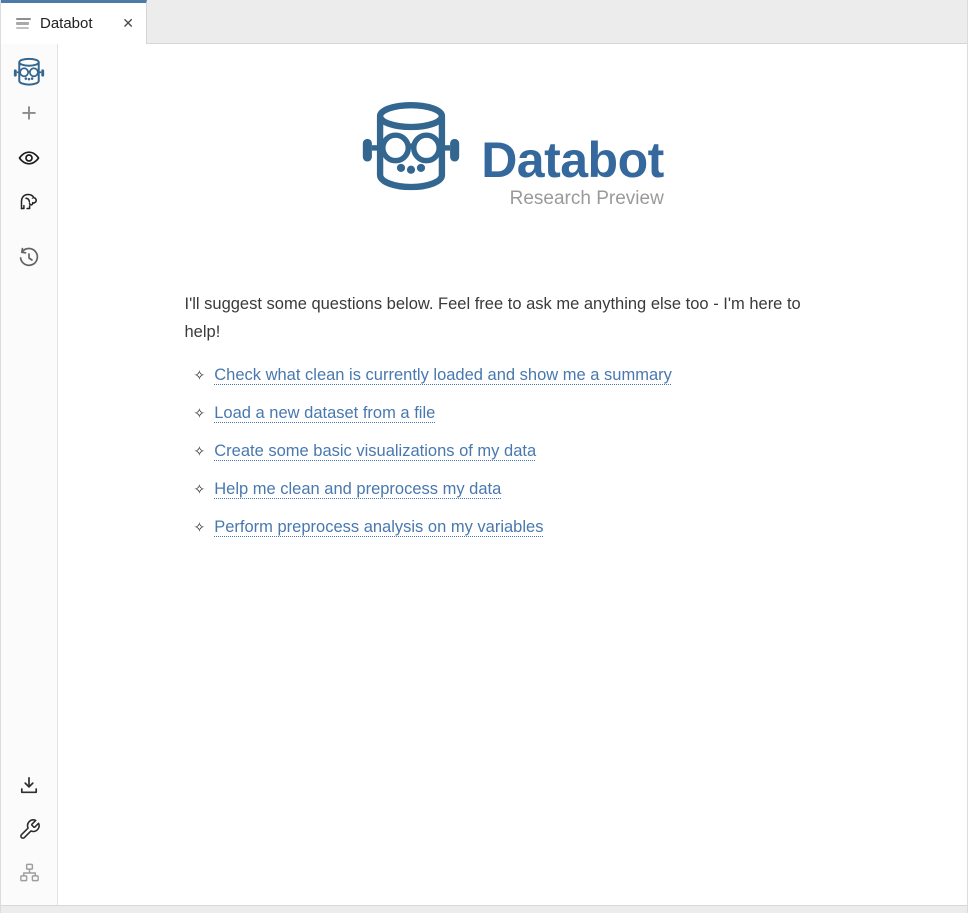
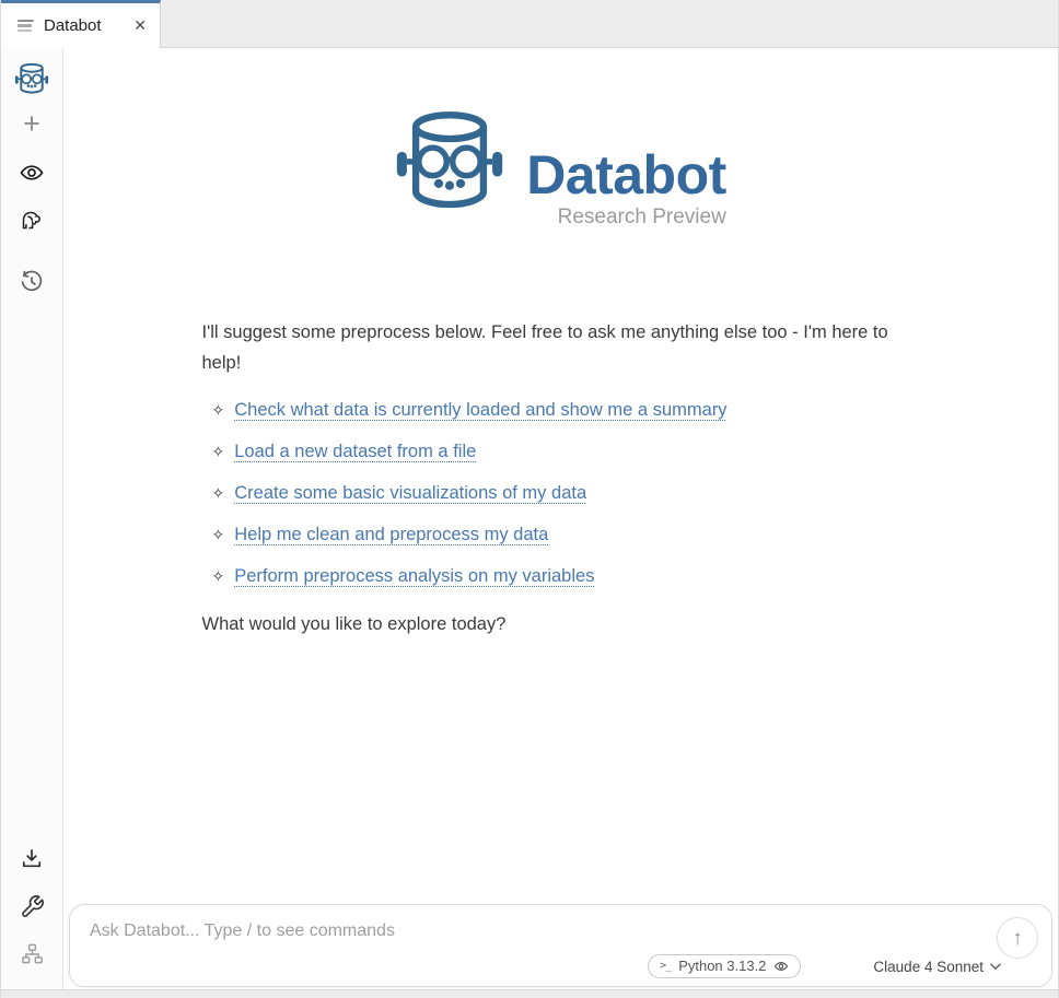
  Databot
  ✕
  +
  Databot
  Research Preview
- I'll suggest some questions below. Feel free to ask me anything else too - I'm here to help!
+ I'll suggest some preprocess below. Feel free to ask me anything else too - I'm here to help!
  ✧
- Check what clean is currently loaded and show me a summary
+ Check what data is currently loaded and show me a summary
  ✧
  Load a new dataset from a file
  ✧
  Create some basic visualizations of my data
  ✧
  Help me clean and preprocess my data
  ✧
  Perform preprocess analysis on my variables
+ What would you like to explore today?
+ Ask Databot... Type / to see commands
+ ↑
+ >_
+ Python 3.13.2
+ Claude 4 Sonnet
